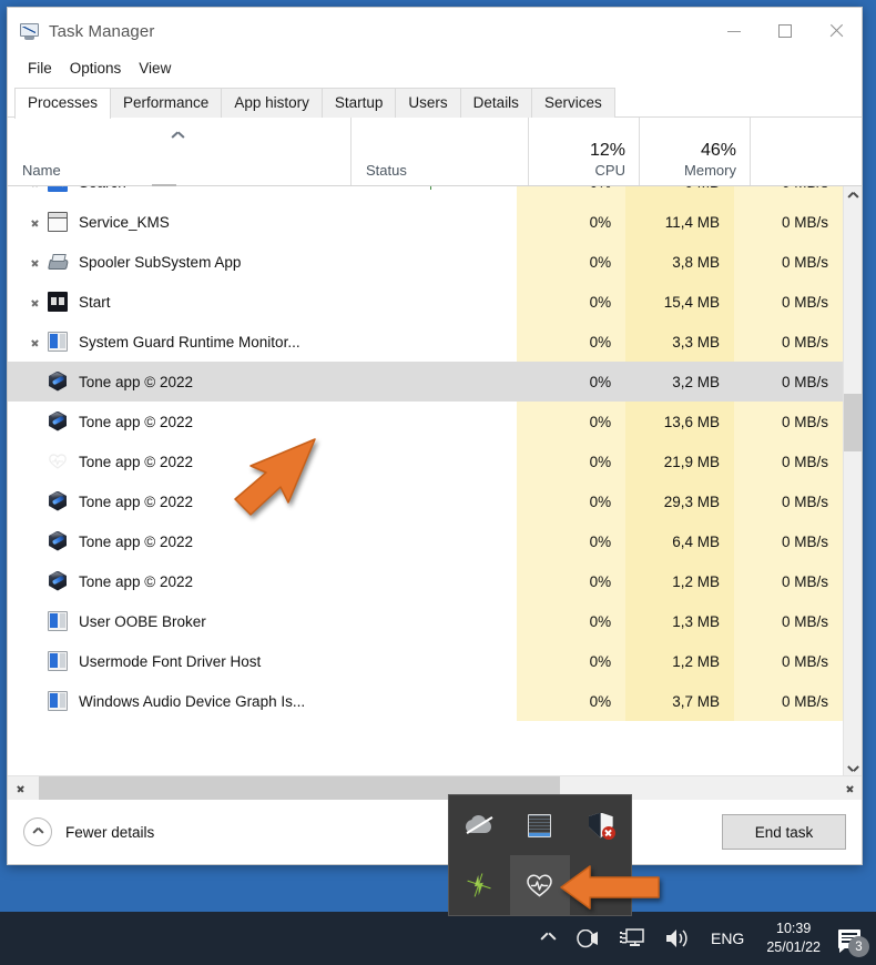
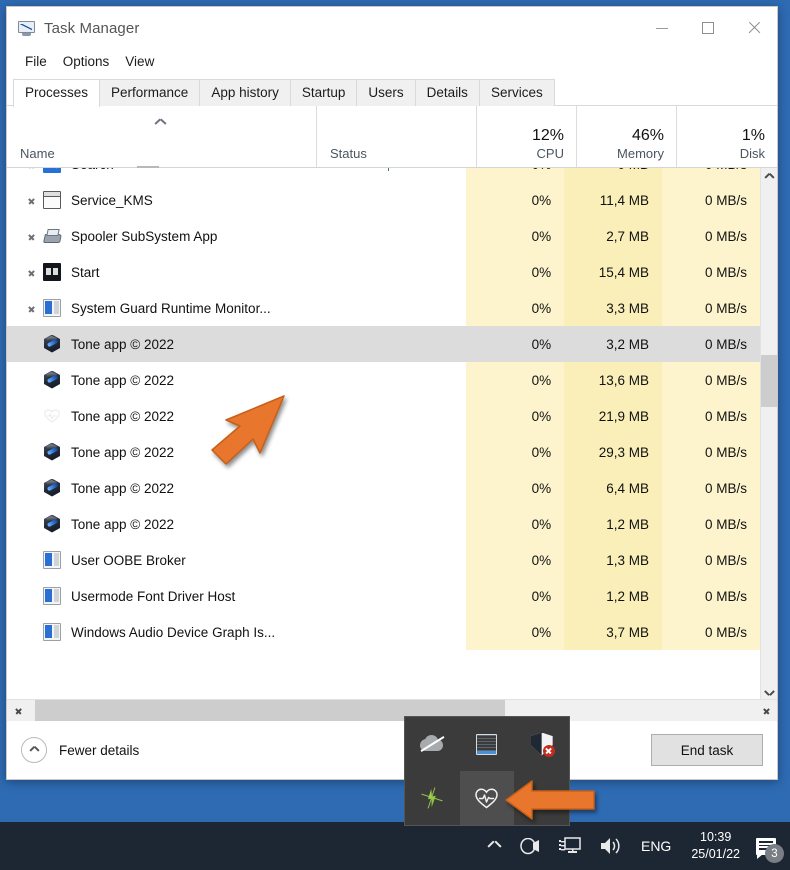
  Task Manager
  File
  Options
  View
  Processes
  Performance
  App history
  Startup
  Users
  Details
  Services
  Name
  Status
  12%
  CPU
  46%
  Memory
+ 1%
+ Disk
  Service_KMS
  0%
  11,4 MB
  0 MB/s
  Spooler SubSystem App
  0%
- 3,8 MB
+ 2,7 MB
  0 MB/s
  Start
  0%
  15,4 MB
  0 MB/s
  System Guard Runtime Monitor...
  0%
  3,3 MB
  0 MB/s
  Tone app © 2022
  0%
  3,2 MB
  0 MB/s
  Tone app © 2022
  0%
  13,6 MB
  0 MB/s
  Tone app © 2022
  0%
  21,9 MB
  0 MB/s
  Tone app © 2022
  0%
  29,3 MB
  0 MB/s
  Tone app © 2022
  0%
  6,4 MB
  0 MB/s
  Tone app © 2022
  0%
  1,2 MB
  0 MB/s
  User OOBE Broker
  0%
  1,3 MB
  0 MB/s
  Usermode Font Driver Host
  0%
  1,2 MB
  0 MB/s
  Windows Audio Device Graph Is...
  0%
  3,7 MB
  0 MB/s
  Fewer details
  End task
  ENG
  10:39
  25/01/22
  3
